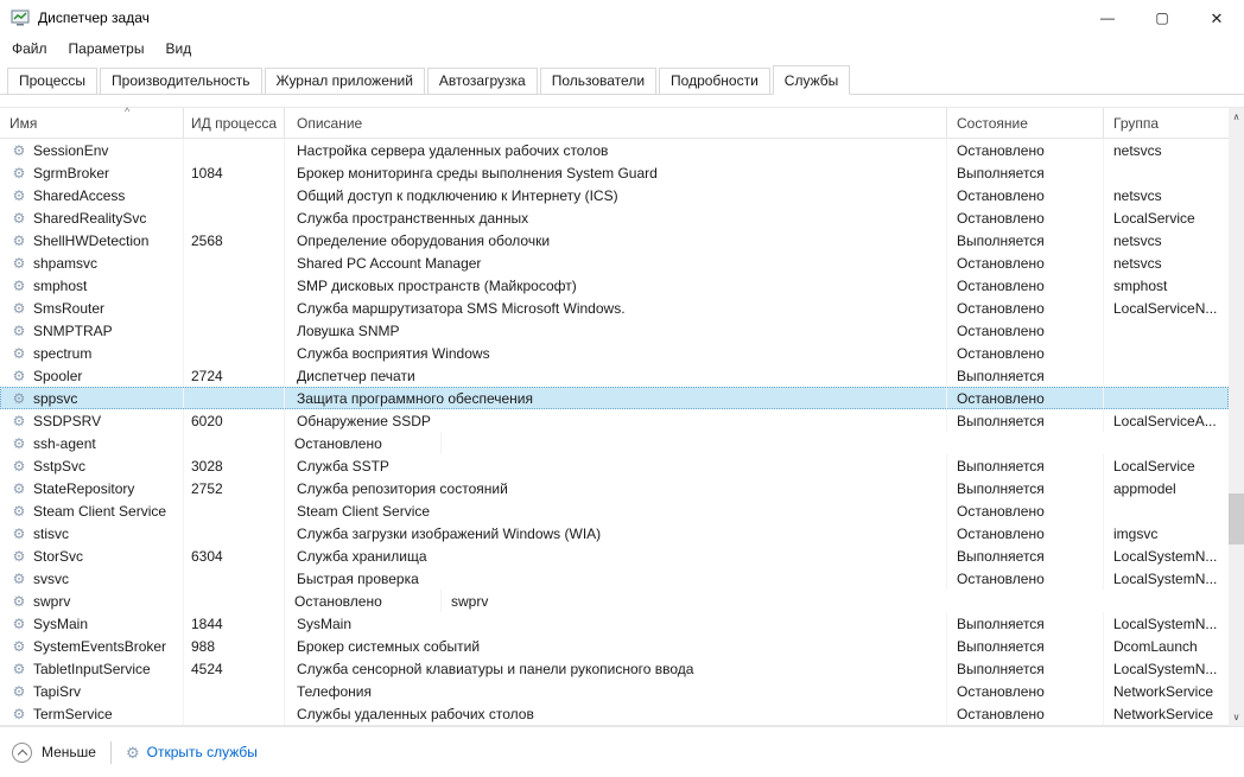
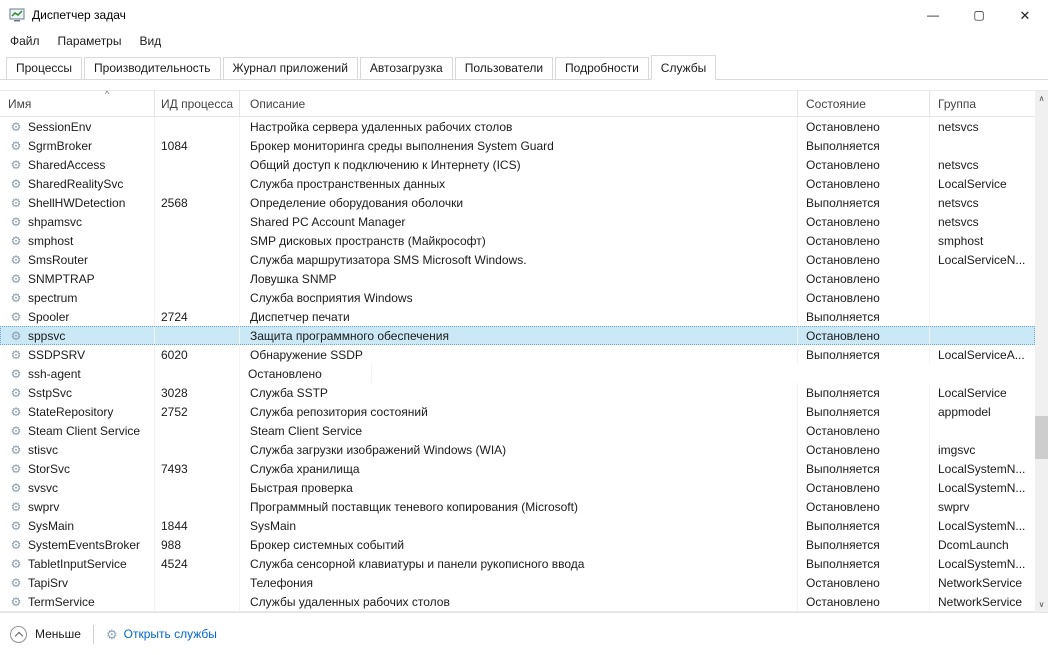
  Диспетчер задач
  —
  ▢
  ✕
  Файл
  Параметры
  Вид
  Процессы
  Производительность
  Журнал приложений
  Автозагрузка
  Пользователи
  Подробности
  Службы
  Имя
  ^
  ИД процесса
  Описание
  Состояние
  Группа
  ⚙
  SessionEnv
  Настройка сервера удаленных рабочих столов
  Остановлено
  netsvcs
  ⚙
  SgrmBroker
  1084
  Брокер мониторинга среды выполнения System Guard
  Выполняется
  ⚙
  SharedAccess
  Общий доступ к подключению к Интернету (ICS)
  Остановлено
  netsvcs
  ⚙
  SharedRealitySvc
  Служба пространственных данных
  Остановлено
  LocalService
  ⚙
  ShellHWDetection
  2568
  Определение оборудования оболочки
  Выполняется
  netsvcs
  ⚙
  shpamsvc
  Shared PC Account Manager
  Остановлено
  netsvcs
  ⚙
  smphost
  SMP дисковых пространств (Майкрософт)
  Остановлено
  smphost
  ⚙
  SmsRouter
  Служба маршрутизатора SMS Microsoft Windows.
  Остановлено
  LocalServiceN...
  ⚙
  SNMPTRAP
  Ловушка SNMP
  Остановлено
  ⚙
  spectrum
  Служба восприятия Windows
  Остановлено
  ⚙
  Spooler
  2724
  Диспетчер печати
  Выполняется
  ⚙
  sppsvc
  Защита программного обеспечения
  Остановлено
  ⚙
  SSDPSRV
  6020
  Обнаружение SSDP
  Выполняется
  LocalServiceA...
  ⚙
  ssh-agent
  Остановлено
  ⚙
  SstpSvc
  3028
  Служба SSTP
  Выполняется
  LocalService
  ⚙
  StateRepository
  2752
  Служба репозитория состояний
  Выполняется
  appmodel
  ⚙
  Steam Client Service
  Steam Client Service
  Остановлено
  ⚙
  stisvc
  Служба загрузки изображений Windows (WIA)
  Остановлено
  imgsvc
  ⚙
  StorSvc
- 6304
+ 7493
  Служба хранилища
  Выполняется
  LocalSystemN...
  ⚙
  svsvc
  Быстрая проверка
  Остановлено
  LocalSystemN...
  ⚙
  swprv
+ Программный поставщик теневого копирования (Microsoft)
  Остановлено
  swprv
  ⚙
  SysMain
  1844
  SysMain
  Выполняется
  LocalSystemN...
  ⚙
  SystemEventsBroker
  988
  Брокер системных событий
  Выполняется
  DcomLaunch
  ⚙
  TabletInputService
  4524
  Служба сенсорной клавиатуры и панели рукописного ввода
  Выполняется
  LocalSystemN...
  ⚙
  TapiSrv
  Телефония
  Остановлено
  NetworkService
  ⚙
  TermService
  Службы удаленных рабочих столов
  Остановлено
  NetworkService
  ∧
  ∨
  Меньше
  ⚙
  Открыть службы
